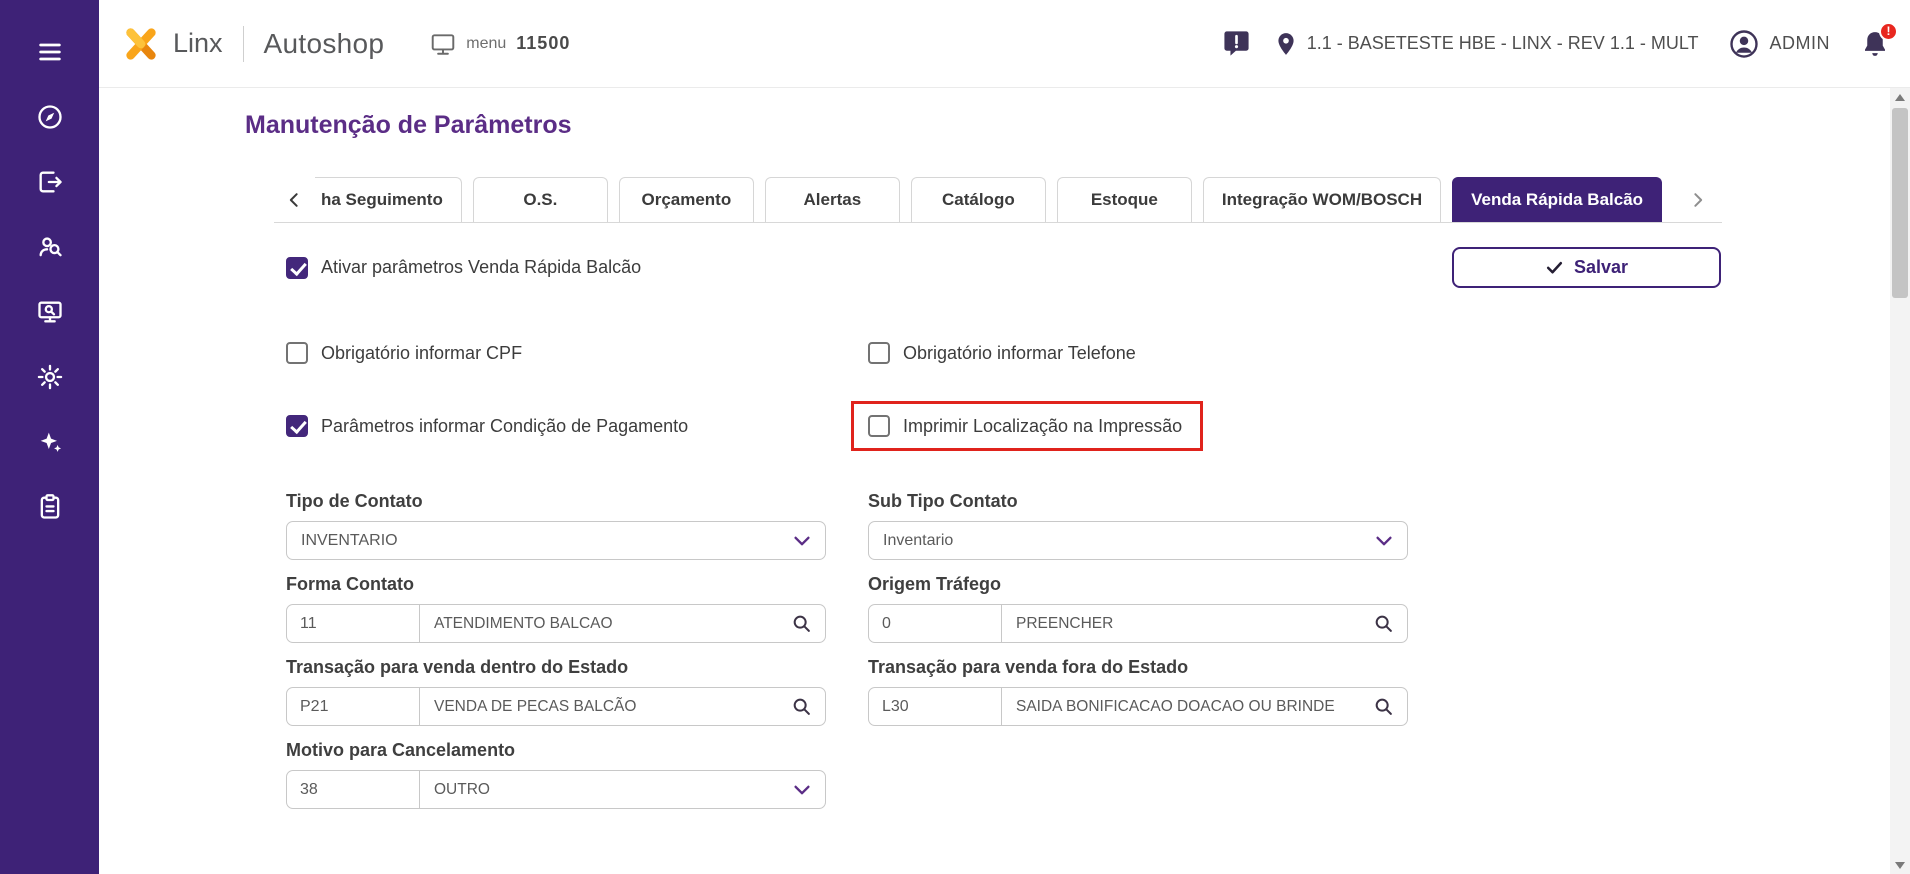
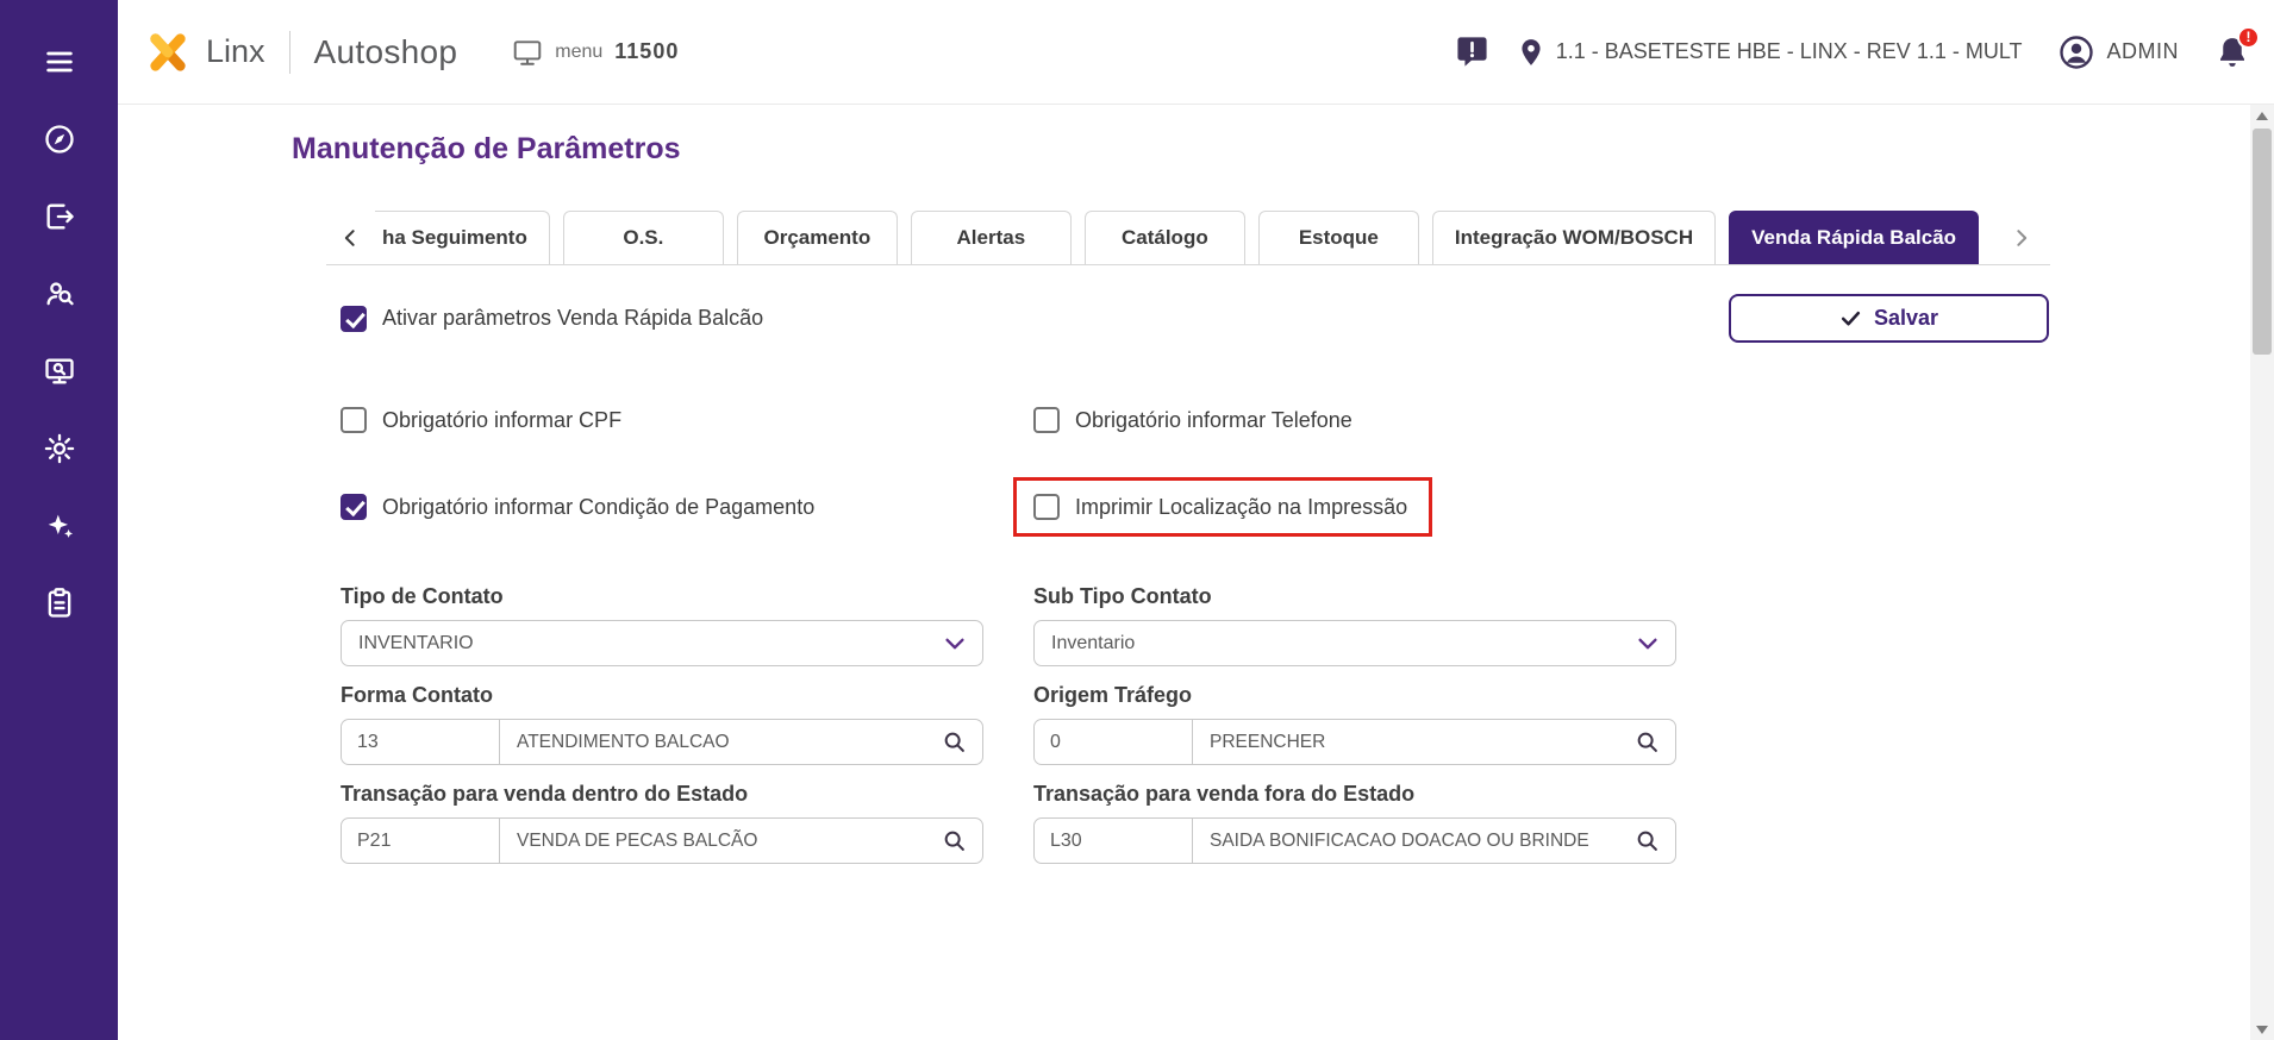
  Linx
  Autoshop
  menu
  11500
  1.1 - BASETESTE HBE - LINX - REV 1.1 - MULT
  ADMIN
  !
  Manutenção de Parâmetros
  ha Seguimento
  O.S.
  Orçamento
  Alertas
  Catálogo
  Estoque
  Integração WOM/BOSCH
  Venda Rápida Balcão
  Ativar parâmetros Venda Rápida Balcão
  Salvar
  Obrigatório informar CPF
  Obrigatório informar Telefone
- Parâmetros informar Condição de Pagamento
+ Obrigatório informar Condição de Pagamento
  Imprimir Localização na Impressão
  Tipo de Contato
  INVENTARIO
  Sub Tipo Contato
  Inventario
  Forma Contato
- 11
+ 13
  ATENDIMENTO BALCAO
  Origem Tráfego
  0
  PREENCHER
  Transação para venda dentro do Estado
  P21
  VENDA DE PECAS BALCÃO
  Transação para venda fora do Estado
  L30
  SAIDA BONIFICACAO DOACAO OU BRINDE
- Motivo para Cancelamento
- 38
- OUTRO
